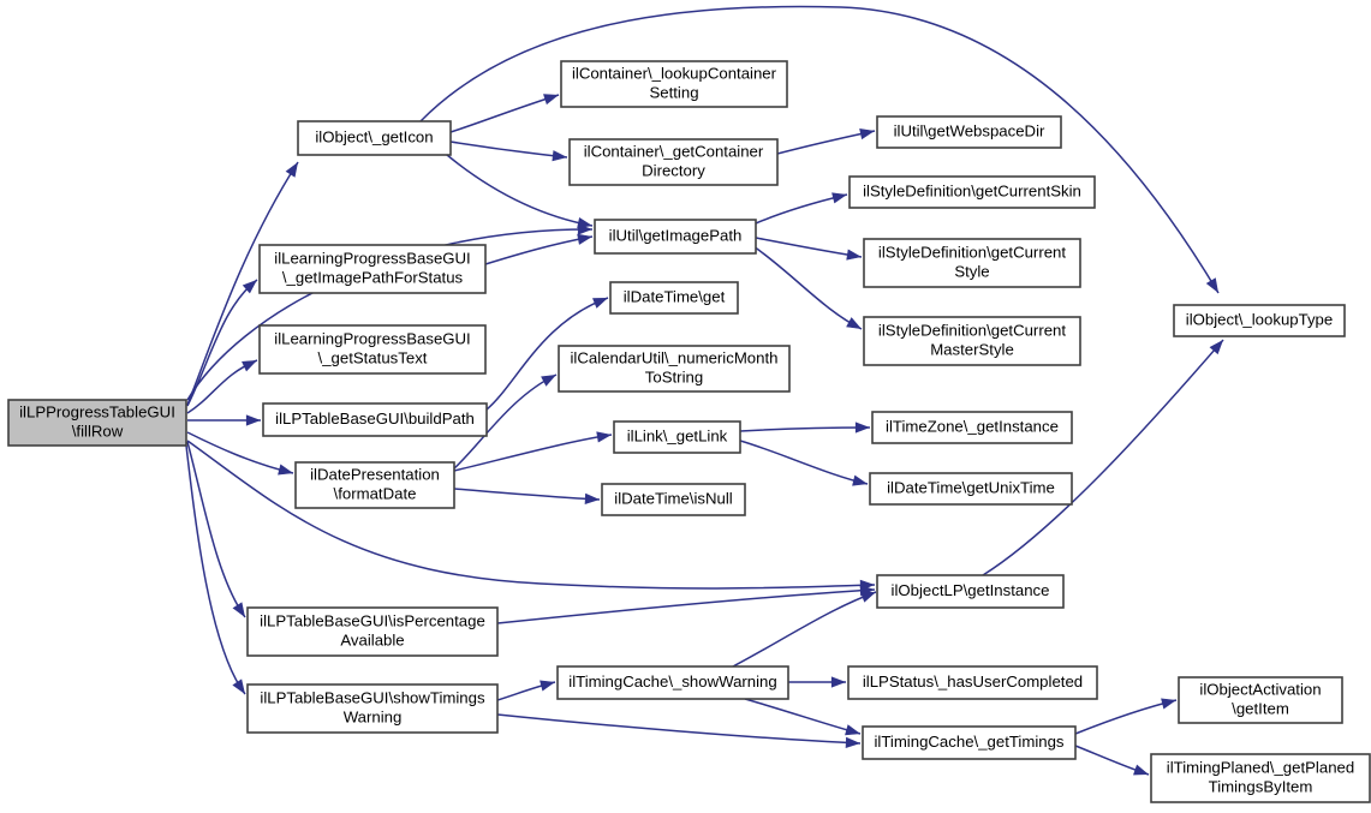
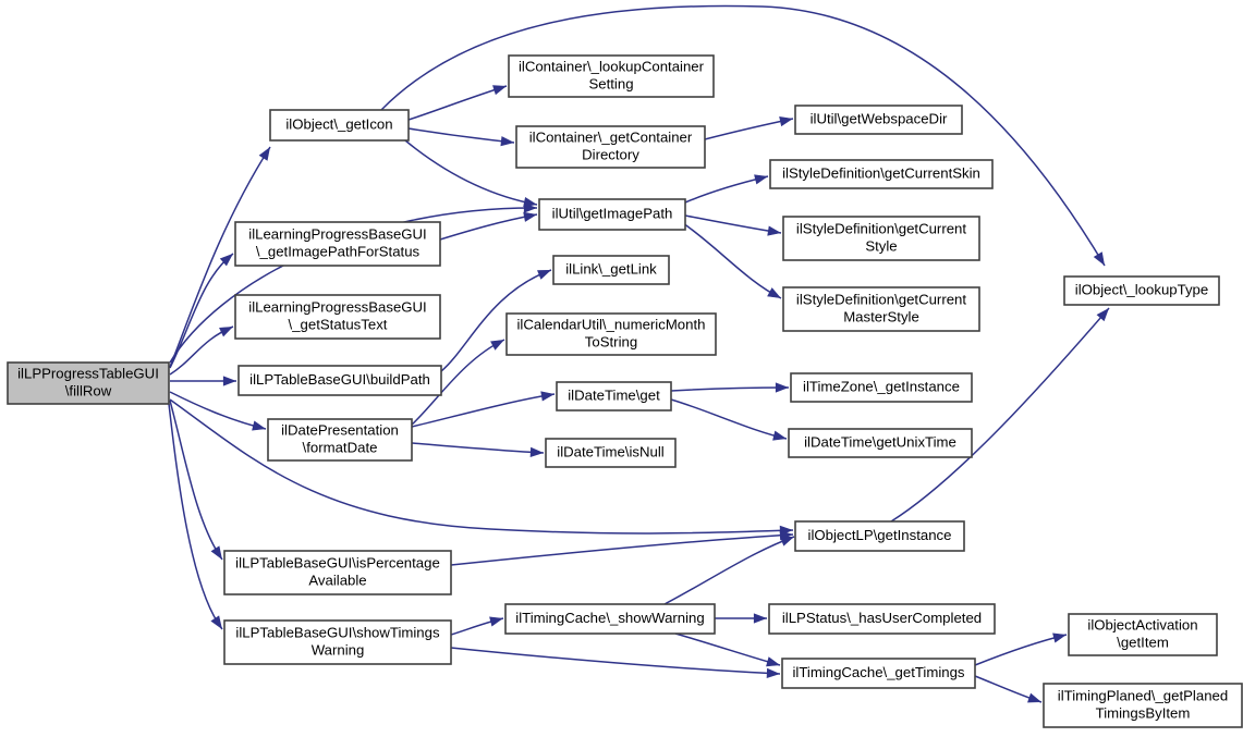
  ilLPProgressTableGUI
  \fillRow
  ilObject\_getIcon
  ilContainer\_lookupContainer
  Setting
  ilContainer\_getContainer
  Directory
  ilUtil\getWebspaceDir
  ilUtil\getImagePath
  ilStyleDefinition\getCurrentSkin
  ilStyleDefinition\getCurrent
  Style
  ilStyleDefinition\getCurrent
  MasterStyle
  ilObject\_lookupType
  ilLearningProgressBaseGUI
  \_getImagePathForStatus
  ilLearningProgressBaseGUI
  \_getStatusText
  ilLPTableBaseGUI\buildPath
  ilDatePresentation
  \formatDate
- ilDateTime\get
+ ilLink\_getLink
  ilCalendarUtil\_numericMonth
  ToString
- ilLink\_getLink
+ ilDateTime\get
  ilDateTime\isNull
  ilTimeZone\_getInstance
  ilDateTime\getUnixTime
  ilObjectLP\getInstance
  ilLPTableBaseGUI\isPercentage
  Available
  ilLPTableBaseGUI\showTimings
  Warning
  ilTimingCache\_showWarning
  ilLPStatus\_hasUserCompleted
  ilTimingCache\_getTimings
  ilObjectActivation
  \getItem
  ilTimingPlaned\_getPlaned
  TimingsByItem
